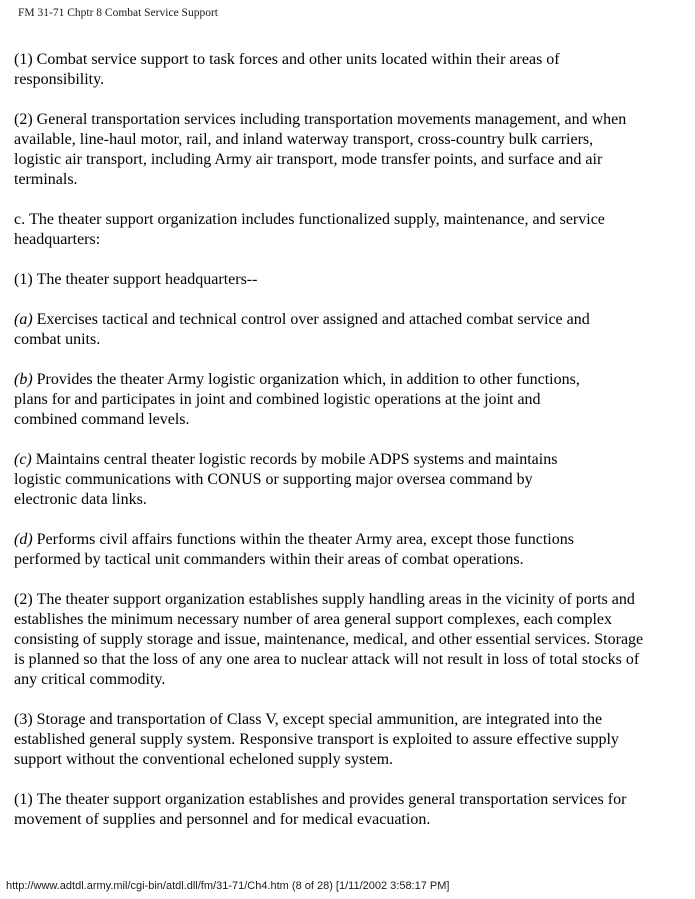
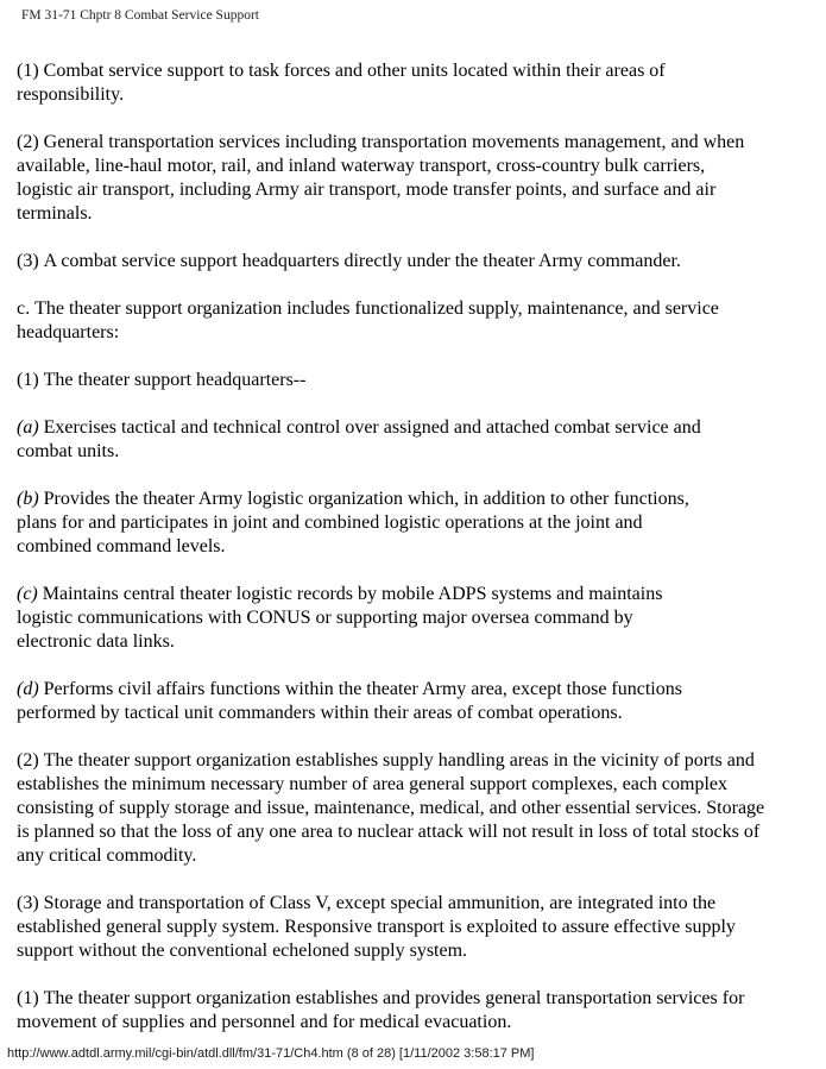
  FM 31-71 Chptr 8 Combat Service Support
  (1) Combat service support to task forces and other units located within their areas of
  responsibility.
  (2) General transportation services including transportation movements management, and when
  available, line-haul motor, rail, and inland waterway transport, cross-country bulk carriers,
  logistic air transport, including Army air transport, mode transfer points, and surface and air
  terminals.
+ (3) A combat service support headquarters directly under the theater Army commander.
  c. The theater support organization includes functionalized supply, maintenance, and service
  headquarters:
  (1) The theater support headquarters--
  (a) Exercises tactical and technical control over assigned and attached combat service and
  combat units.
  (b) Provides the theater Army logistic organization which, in addition to other functions,
  plans for and participates in joint and combined logistic operations at the joint and
  combined command levels.
  (c) Maintains central theater logistic records by mobile ADPS systems and maintains
  logistic communications with CONUS or supporting major oversea command by
  electronic data links.
  (d) Performs civil affairs functions within the theater Army area, except those functions
  performed by tactical unit commanders within their areas of combat operations.
  (2) The theater support organization establishes supply handling areas in the vicinity of ports and
  establishes the minimum necessary number of area general support complexes, each complex
  consisting of supply storage and issue, maintenance, medical, and other essential services. Storage
  is planned so that the loss of any one area to nuclear attack will not result in loss of total stocks of
  any critical commodity.
  (3) Storage and transportation of Class V, except special ammunition, are integrated into the
  established general supply system. Responsive transport is exploited to assure effective supply
  support without the conventional echeloned supply system.
  (1) The theater support organization establishes and provides general transportation services for
  movement of supplies and personnel and for medical evacuation.
  http://www.adtdl.army.mil/cgi-bin/atdl.dll/fm/31-71/Ch4.htm (8 of 28) [1/11/2002 3:58:17 PM]
